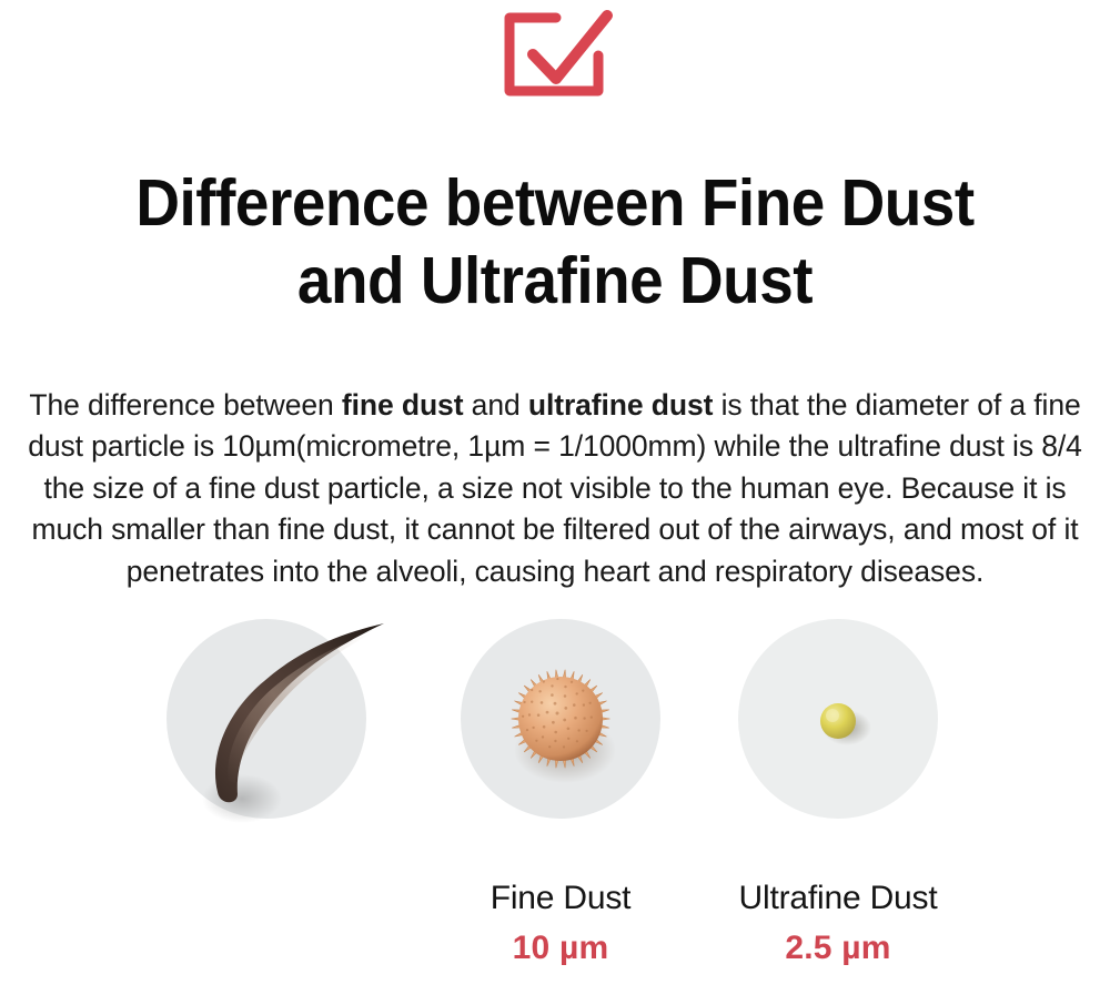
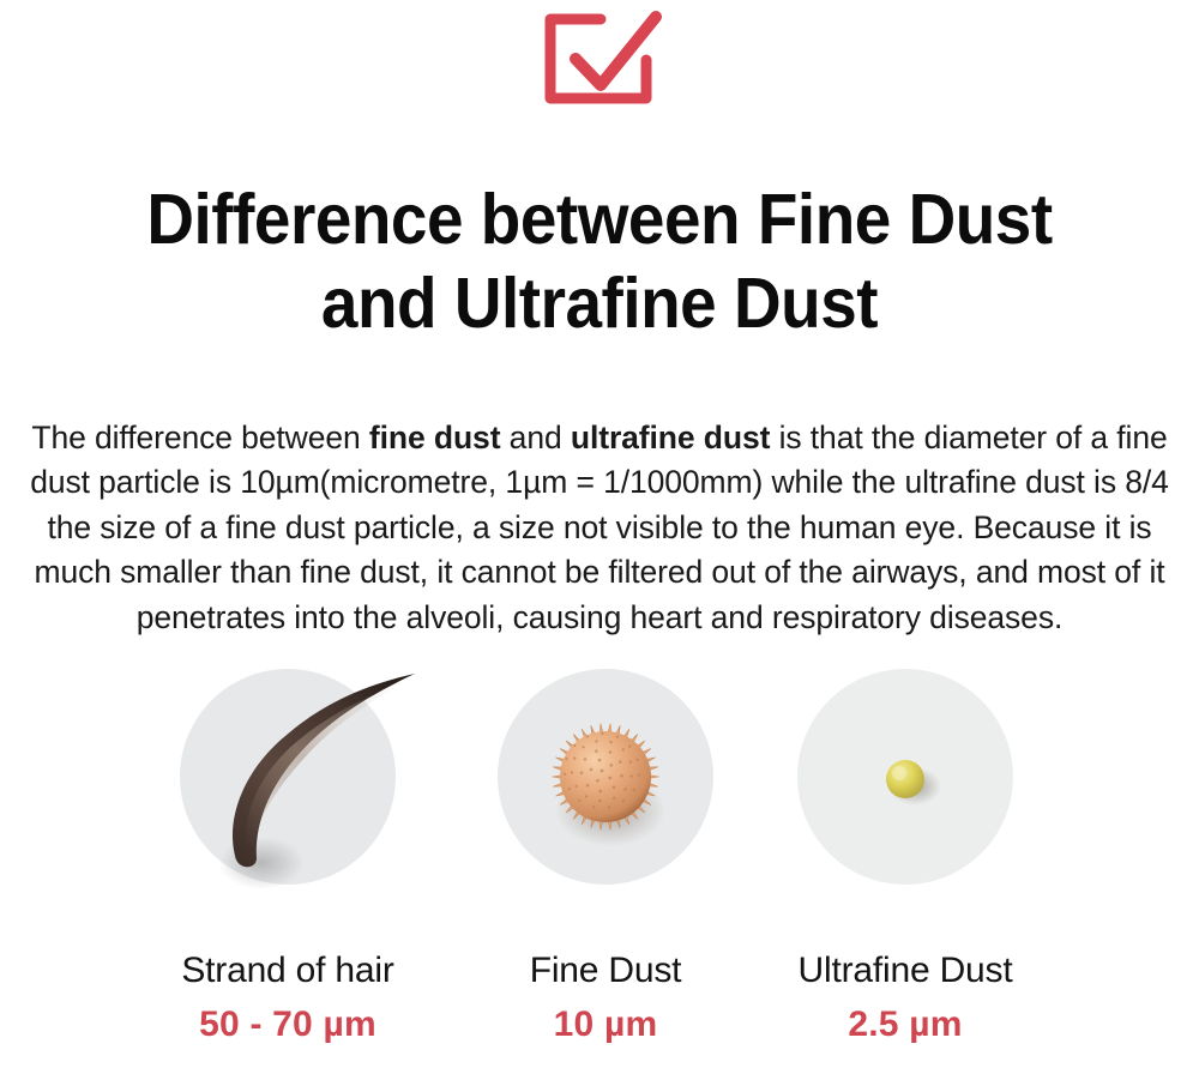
  Difference between Fine Dust
  and Ultrafine Dust
  The difference between fine dust and ultrafine dust is that the diameter of a fine dust particle is 10µm(micrometre, 1µm = 1/1000mm) while the ultrafine dust is 8/4 the size of a fine dust particle, a size not visible to the human eye. Because it is much smaller than fine dust, it cannot be filtered out of the airways, and most of it penetrates into the alveoli, causing heart and respiratory diseases.
+ Strand of hair
+ 50 - 70 µm
  Fine Dust
  10 µm
  Ultrafine Dust
  2.5 µm
